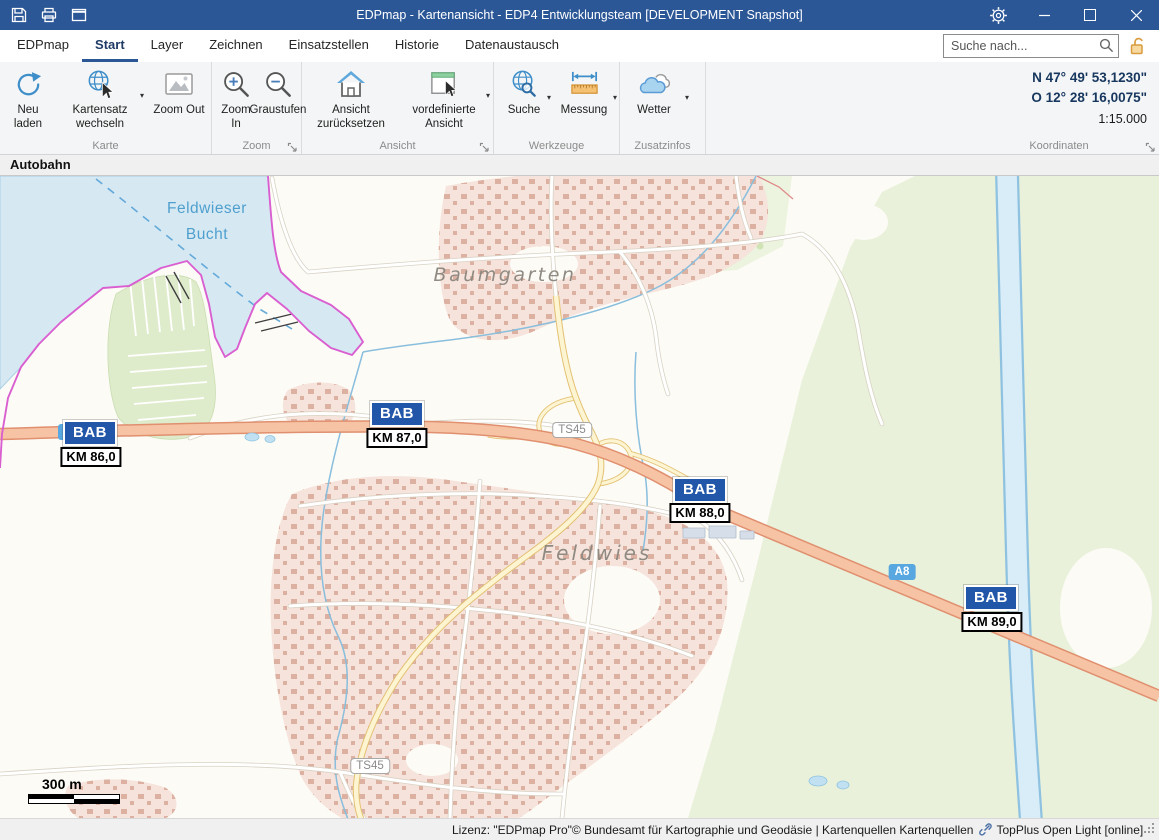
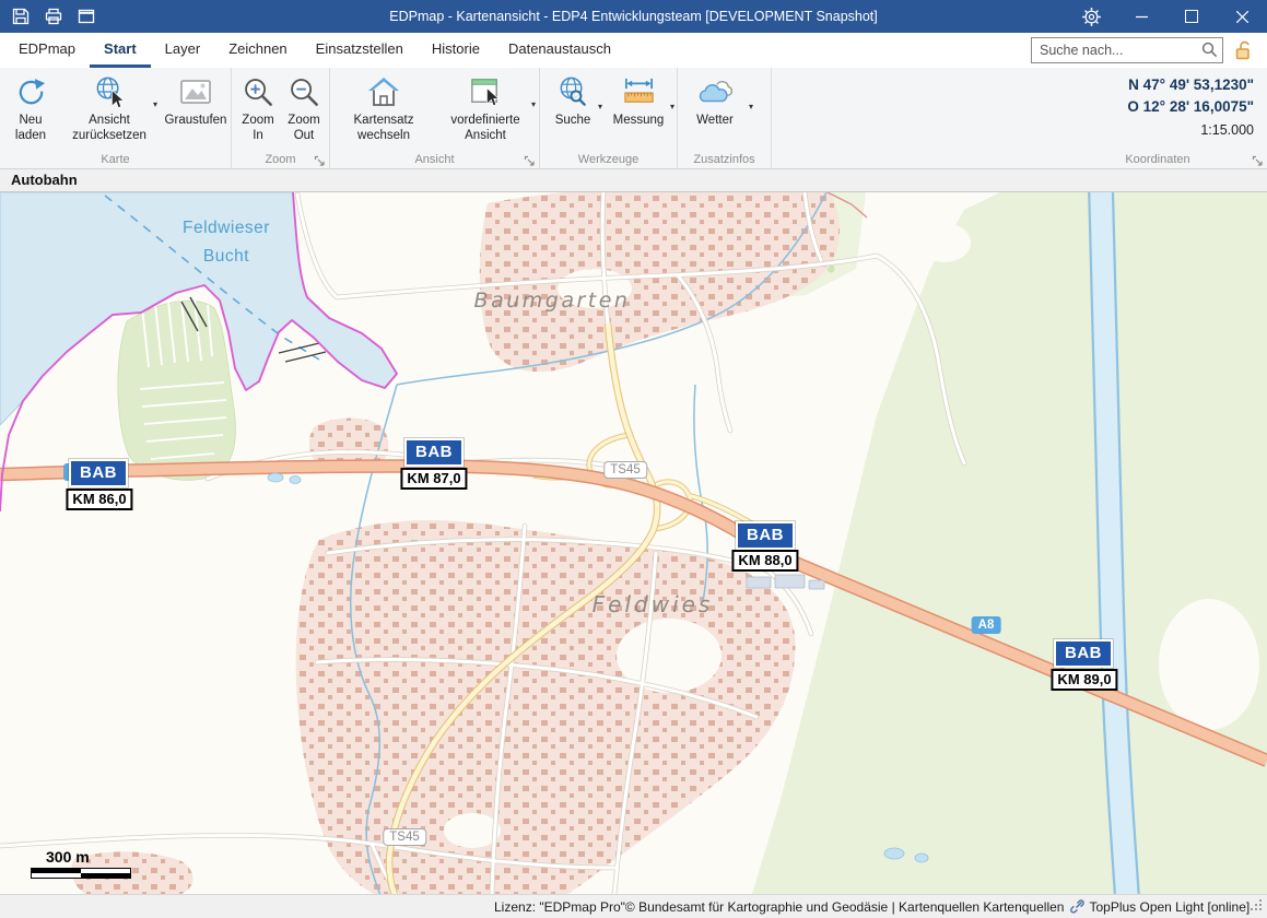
  EDPmap - Kartenansicht - EDP4 Entwicklungsteam [DEVELOPMENT Snapshot]
  EDPmap
  Start
  Layer
  Zeichnen
  Einsatzstellen
  Historie
  Datenaustausch
  Suche nach...
  Neu laden
- Kartensatz wechseln
+ Ansicht zurücksetzen
  ▾
- Zoom Out
+ Graustufen
  Karte
  Zoom In
- Graustufen
+ Zoom Out
  Zoom
- Ansicht zurücksetzen
+ Kartensatz wechseln
  vordefinierte Ansicht
  ▾
  Ansicht
  Suche
  ▾
  Messung
  ▾
  Werkzeuge
  Wetter
  ▾
  Zusatzinfos
  N 47° 49' 53,1230"
  O 12° 28' 16,0075"
  1:15.000
  Koordinaten
  Autobahn
  Feldwieser
  Bucht
  Baumgarten
  Feldwies
  TS45
  TS45
  A8
  BAB
  KM 86,0
  BAB
  KM 87,0
  BAB
  KM 88,0
  BAB
  KM 89,0
  300 m
  Lizenz: "EDPmap Pro"
  © Bundesamt für Kartographie und Geodäsie | Kartenquellen Kartenquellen
  TopPlus Open Light [online]
